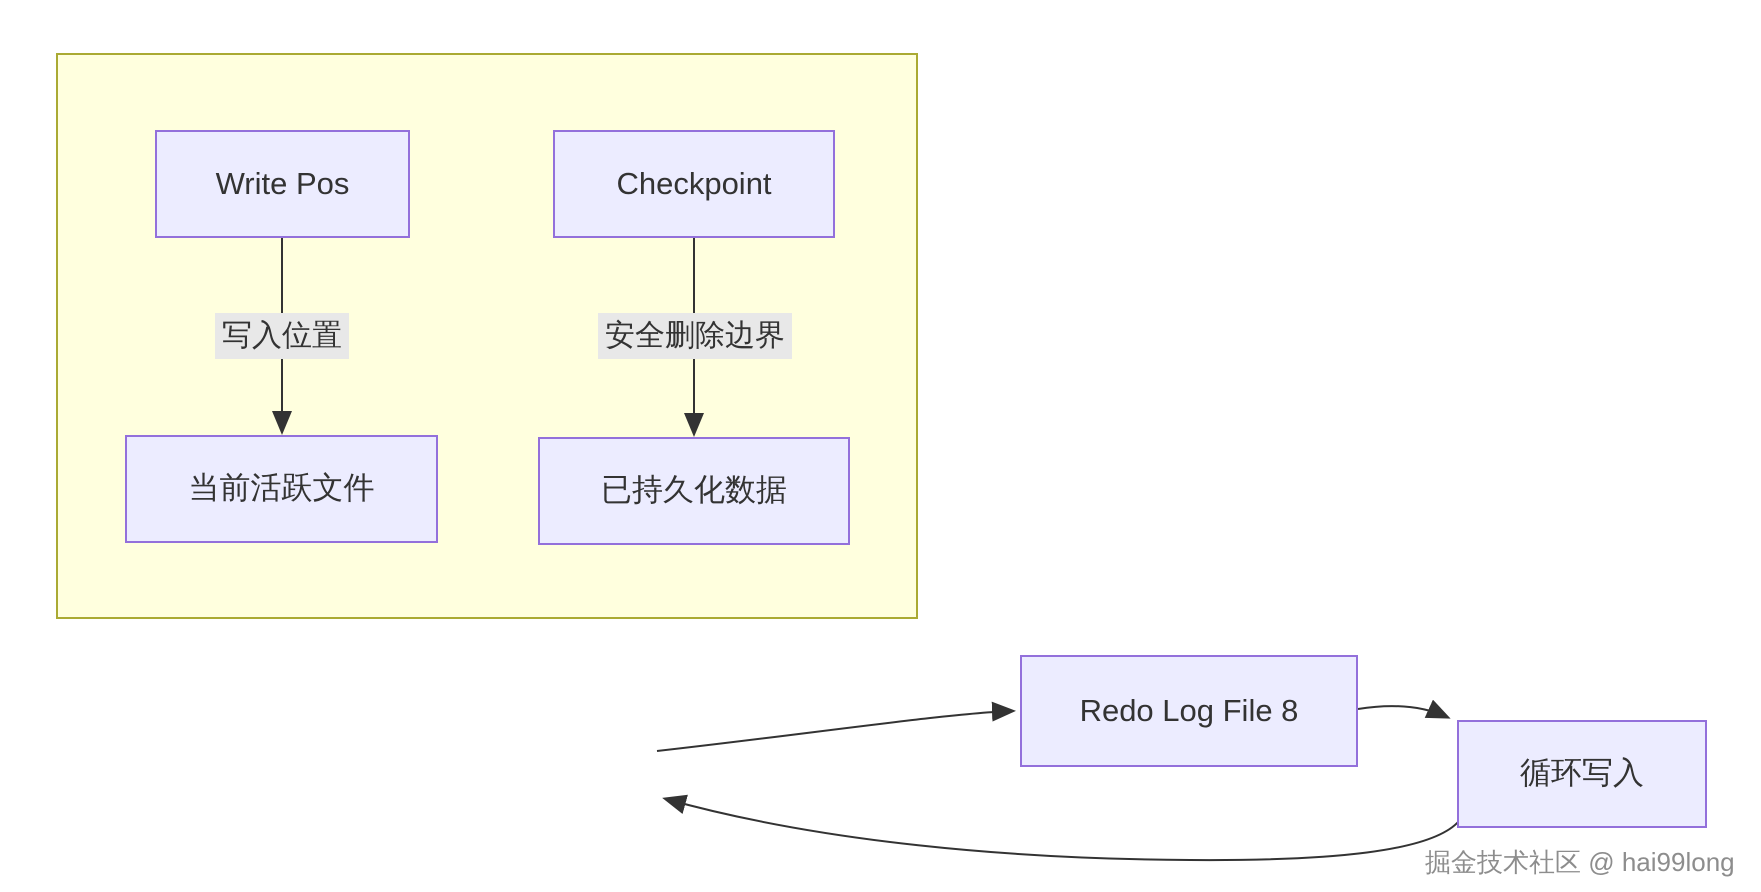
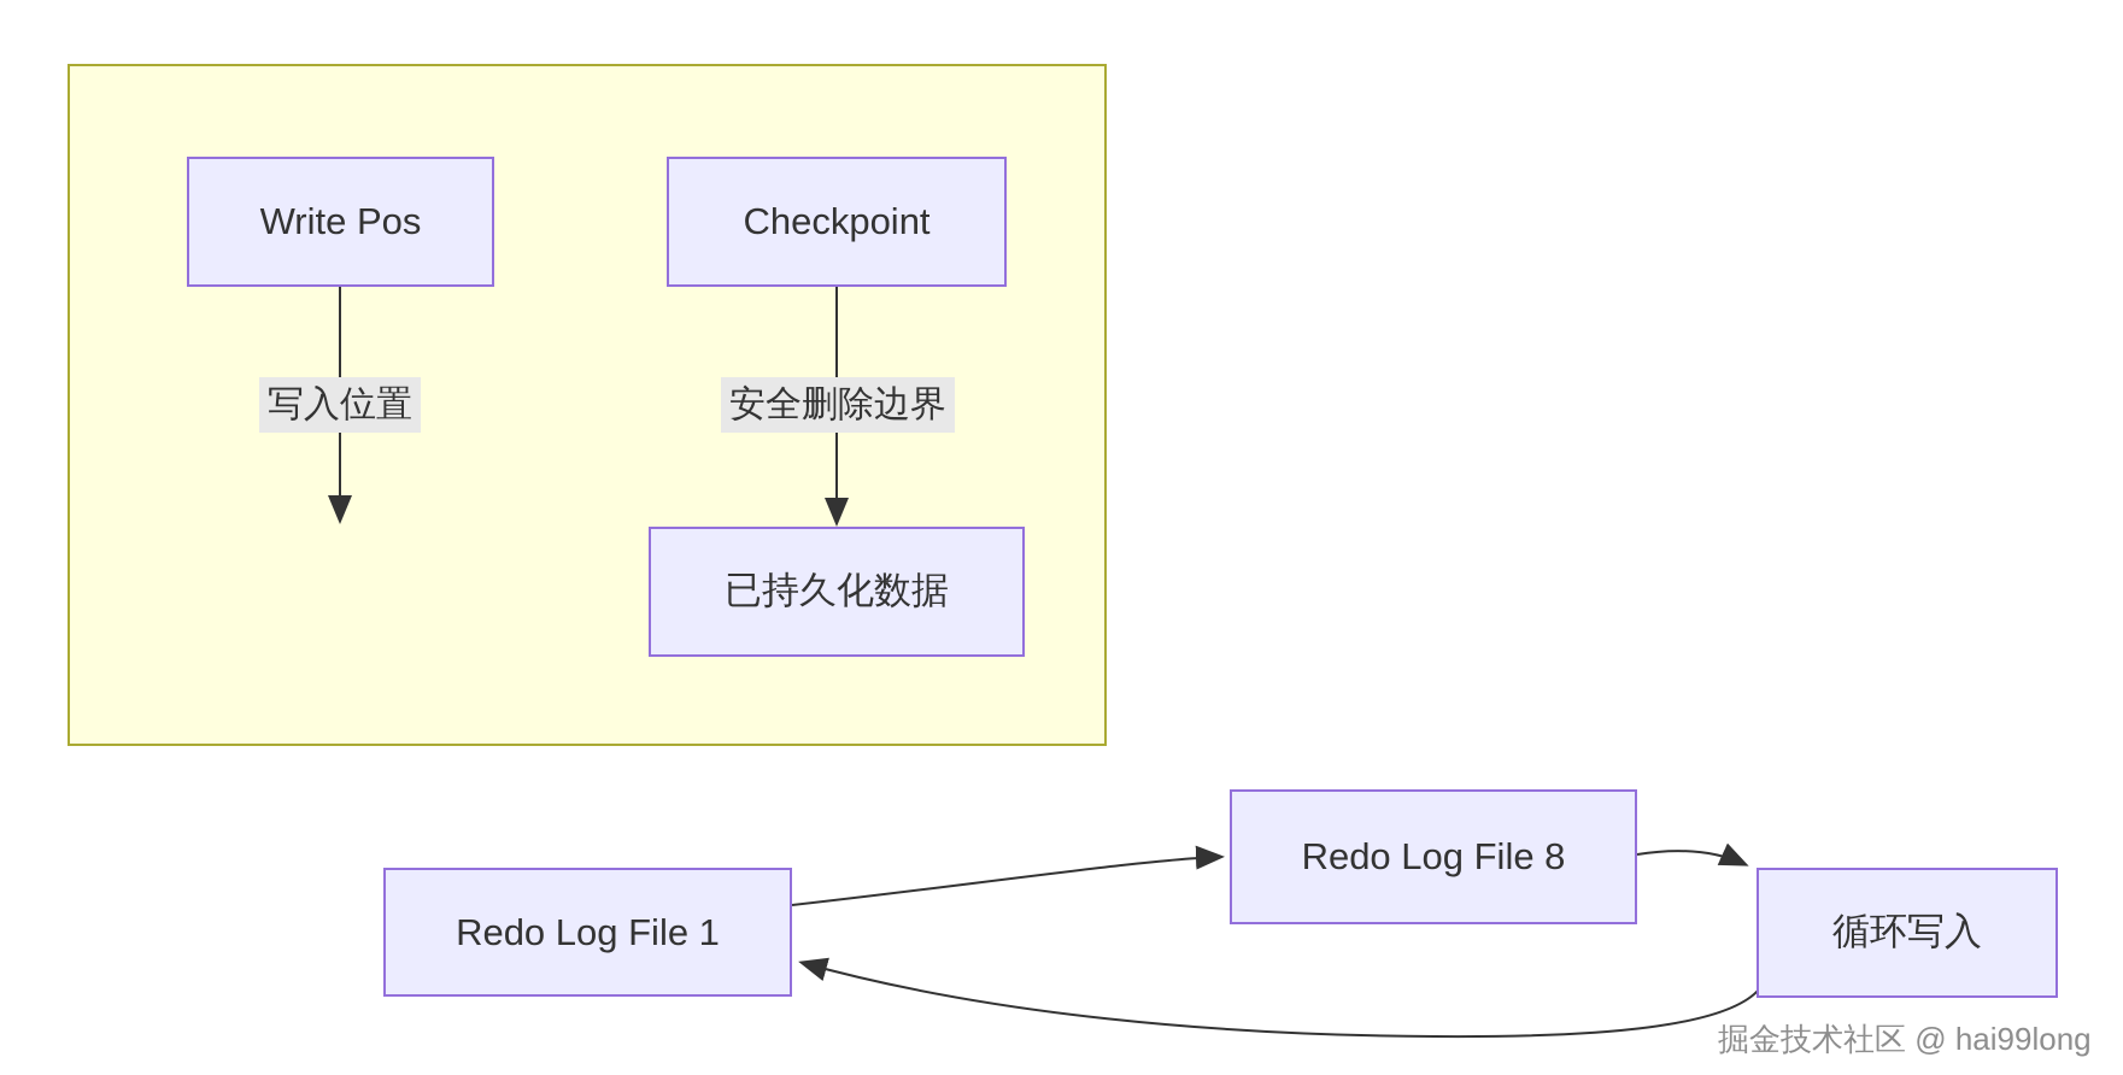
  Write Pos
  Checkpoint
- 当前活跃文件
  已持久化数据
+ Redo Log File 1
  Redo Log File 8
  循环写入
  写入位置
  安全删除边界
  掘金技术社区 @ hai99long
